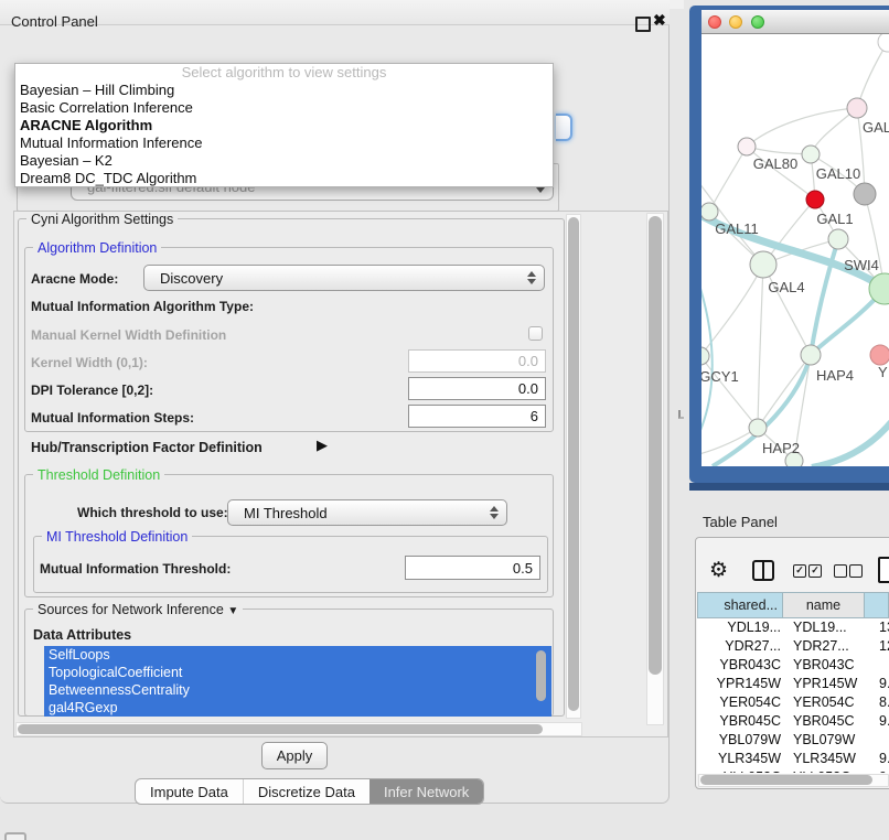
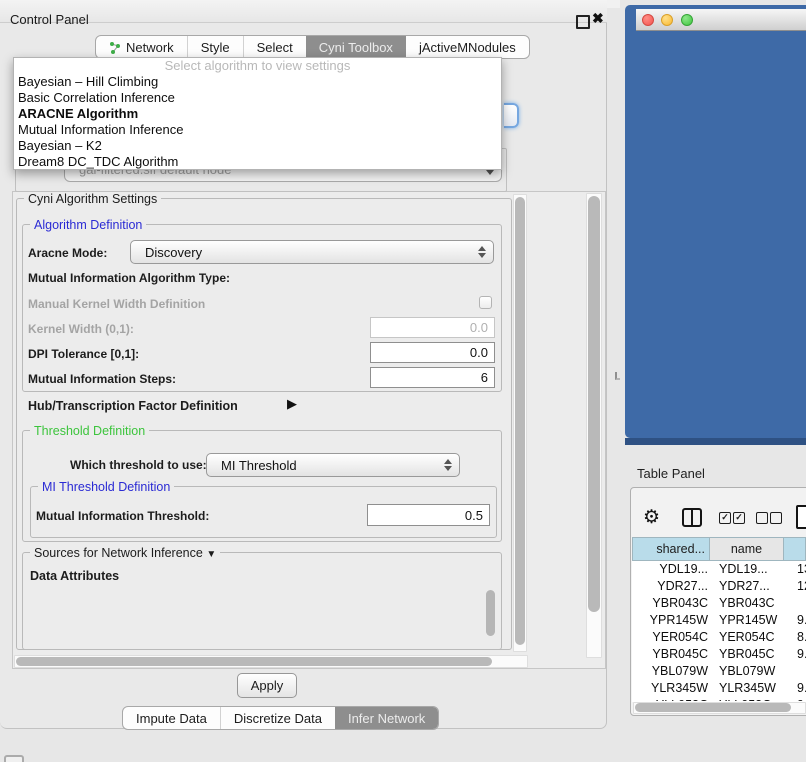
  Control Panel
  ✖
+ Network
+ Style
+ Select
+ Cyni Toolbox
+ jActiveMNodules
  Select algorithm to view settings
  Bayesian – Hill Climbing
  Basic Correlation Inference
  ARACNE Algorithm
  Mutual Information Inference
  Bayesian – K2
  Dream8 DC_TDC Algorithm
  Cyni Algorithm Settings
  Algorithm Definition
  Aracne Mode:
  Discovery
  Mutual Information Algorithm Type:
  Manual Kernel Width Definition
  Kernel Width (0,1):
  0.0
- DPI Tolerance [0,2]:
+ DPI Tolerance [0,1]:
  0.0
  Mutual Information Steps:
  6
  Hub/Transcription Factor Definition
  ▶
  Threshold Definition
  Which threshold to use:
  MI Threshold
  MI Threshold Definition
  Mutual Information Threshold:
  0.5
  Sources for Network Inference ▼
  Data Attributes
- SelfLoops
- TopologicalCoefficient
- BetweennessCentrality
- gal4RGexp
  Apply
  Impute Data
  Discretize Data
  Infer Network
- GAL
- GAL80
- GAL10
- GAL1
- GAL11
- SWI4
- GAL4
- GCY1
- HAP4
- Y
- HAP2
  Table Panel
  ⚙
  ✓
  ✓
  shared...
  name
  YDL19...
  YDL19...
  YDR27...
  YDR27...
  YBR043C
  YBR043C
  YPR145W
  YPR145W
  YER054C
  YER054C
  YBR045C
  YBR045C
  YBL079W
  YBL079W
  YLR345W
  YLR345W
